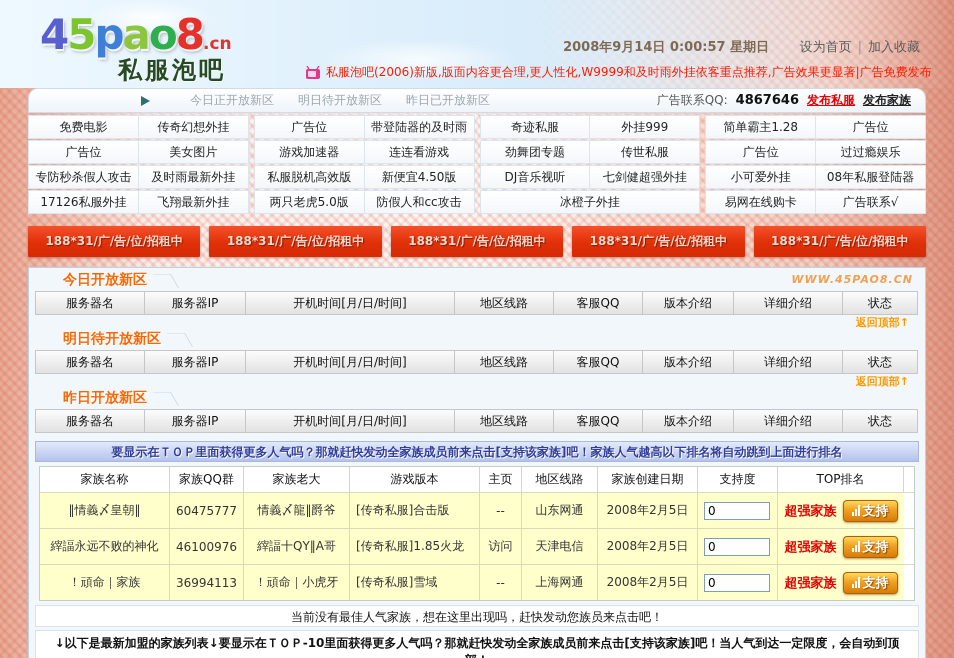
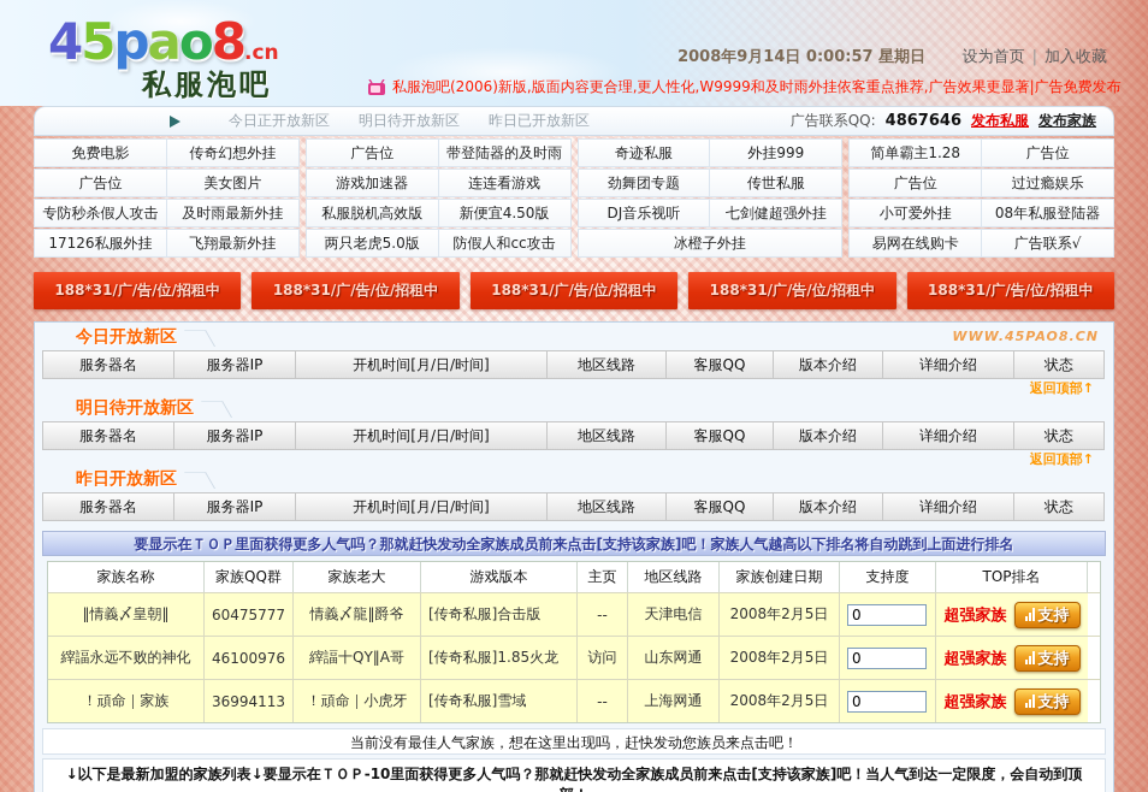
  45pao8.cn
  私服泡吧
  2008年9月14日 0:00:57 星期日 设为首页 | 加入收藏
  私服泡吧(2006)新版,版面内容更合理,更人性化,W9999和及时雨外挂依客重点推荐,广告效果更显著|广告免费发布
  今日正开放新区
  明日待开放新区
  昨日已开放新区
  广告联系QQ:
  4867646
  发布私服
  发布家族
  免费电影
  传奇幻想外挂
  广告位
  带登陆器的及时雨
  奇迹私服
  外挂999
  简单霸主1.28
  广告位
  广告位
  美女图片
  游戏加速器
  连连看游戏
  劲舞团专题
  传世私服
  广告位
  过过瘾娱乐
  专防秒杀假人攻击
  及时雨最新外挂
  私服脱机高效版
  新便宜4.50版
  DJ音乐视听
  七剑健超强外挂
  小可爱外挂
  08年私服登陆器
  17126私服外挂
  飞翔最新外挂
  两只老虎5.0版
  防假人和cc攻击
  冰橙子外挂
  易网在线购卡
  广告联系√
  188*31/广/告/位/招租中
  188*31/广/告/位/招租中
  188*31/广/告/位/招租中
  188*31/广/告/位/招租中
  188*31/广/告/位/招租中
  今日开放新区
  WWW.45PAO8.CN
  服务器名
  服务器IP
  开机时间[月/日/时间]
  地区线路
  客服QQ
  版本介绍
  详细介绍
  状态
  返回顶部↑
  明日待开放新区
  服务器名
  服务器IP
  开机时间[月/日/时间]
  地区线路
  客服QQ
  版本介绍
  详细介绍
  状态
  返回顶部↑
  昨日开放新区
  服务器名
  服务器IP
  开机时间[月/日/时间]
  地区线路
  客服QQ
  版本介绍
  详细介绍
  状态
  要显示在ＴＯＰ里面获得更多人气吗？那就赶快发动全家族成员前来点击[支持该家族]吧！家族人气越高以下排名将自动跳到上面进行排名
  家族名称
  家族QQ群
  家族老大
  游戏版本
  主页
  地区线路
  家族创建日期
  支持度
  TOP排名
  ‖情義〆皇朝‖
  60475777
  情義〆龍‖爵爷
  [传奇私服]合击版
  --
- 山东网通
+ 天津电信
  2008年2月5日
  0
  超强家族
  支持
  縡諨永远不败的神化
  46100976
  縡諨十QY‖A哥
  [传奇私服]1.85火龙
  访问
- 天津电信
+ 山东网通
  2008年2月5日
  0
  超强家族
  支持
  ！頑命｜家族
  36994113
  ！頑命｜小虎牙
  [传奇私服]雪域
  --
  上海网通
  2008年2月5日
  0
  超强家族
  支持
  当前没有最佳人气家族，想在这里出现吗，赶快发动您族员来点击吧！
  ↓以下是最新加盟的家族列表↓要显示在ＴＯＰ-10里面获得更多人气吗？那就赶快发动全家族成员前来点击[支持该家族]吧！当人气到达一定限度，会自动到顶
